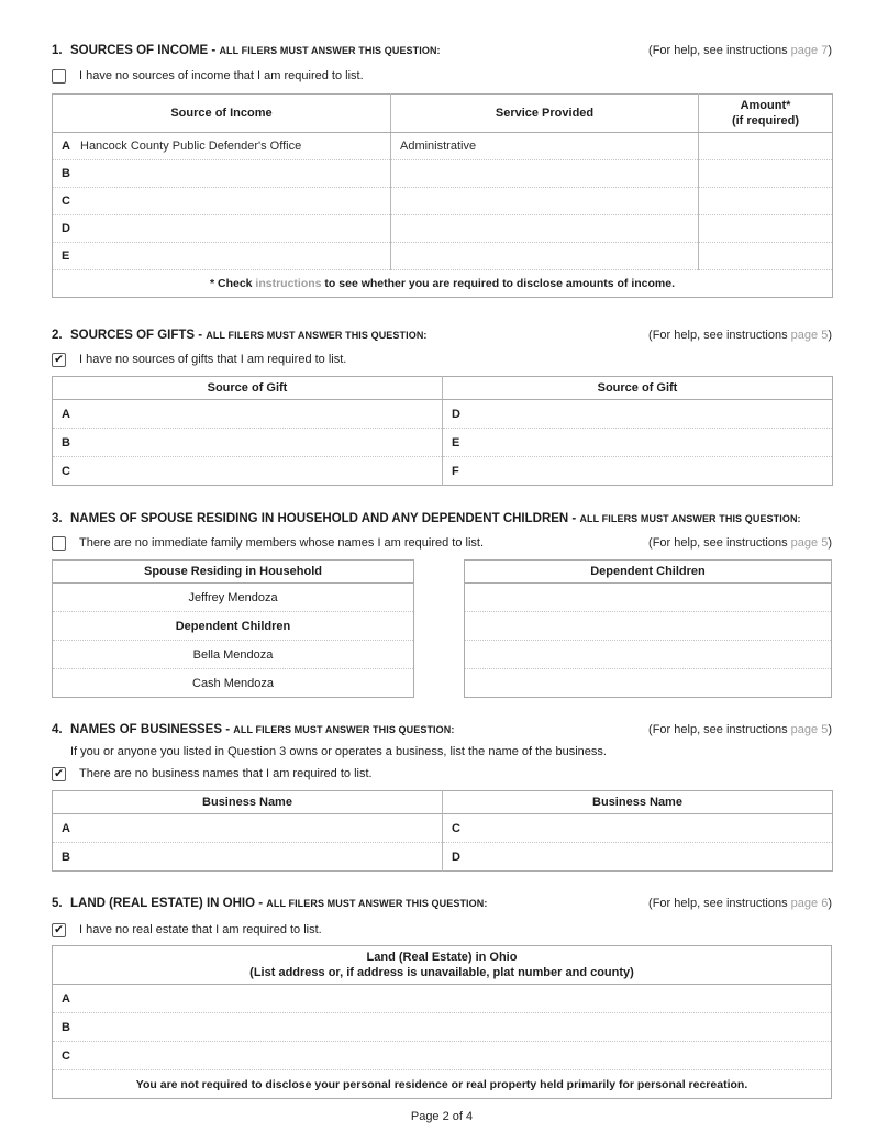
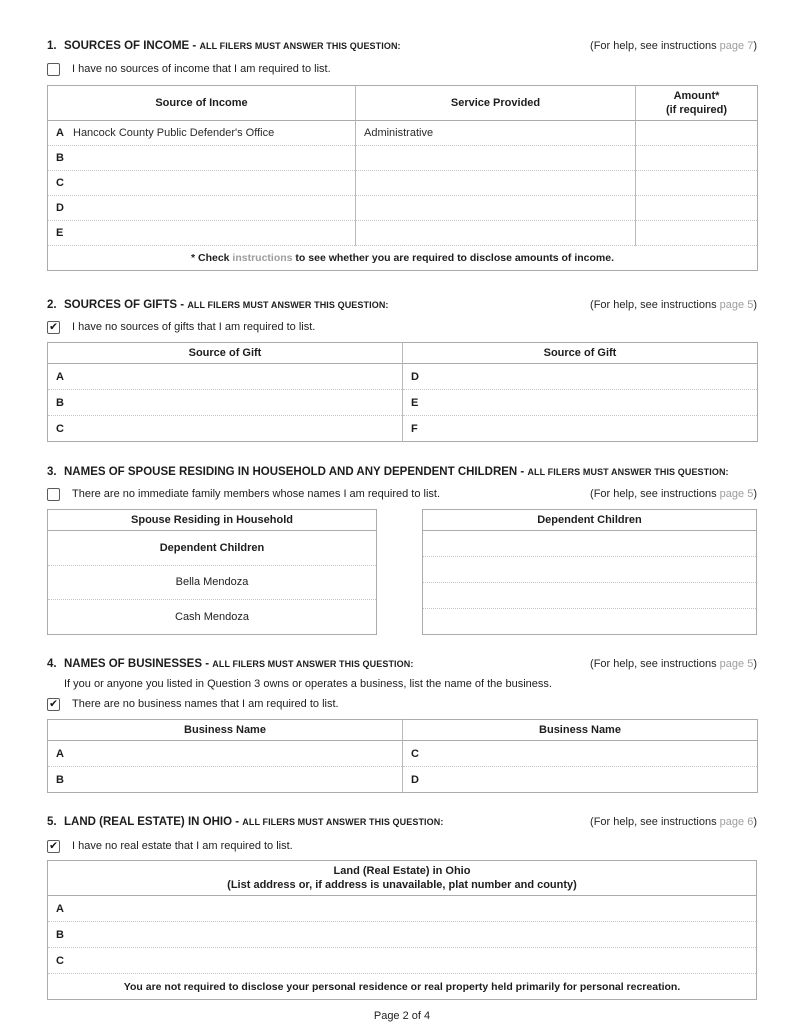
  1. SOURCES OF INCOME - ALL FILERS MUST ANSWER THIS QUESTION:
  (For help, see instructions page 7)
  I have no sources of income that I am required to list.
  Source of Income	Service Provided	Amount* (if required)
  A Hancock County Public Defender's Office	Administrative
  B
  C
  D
  E
  * Check instructions to see whether you are required to disclose amounts of income.
  2. SOURCES OF GIFTS - ALL FILERS MUST ANSWER THIS QUESTION:
  (For help, see instructions page 5)
  I have no sources of gifts that I am required to list.
  Source of Gift	Source of Gift
  A	D
  B	E
  C	F
  3. NAMES OF SPOUSE RESIDING IN HOUSEHOLD AND ANY DEPENDENT CHILDREN - ALL FILERS MUST ANSWER THIS QUESTION:
  There are no immediate family members whose names I am required to list.
  (For help, see instructions page 5)
  Spouse Residing in Household
- Jeffrey Mendoza
  Dependent Children
  Bella Mendoza
  Cash Mendoza
  Dependent Children
  4. NAMES OF BUSINESSES - ALL FILERS MUST ANSWER THIS QUESTION:
  (For help, see instructions page 5)
  If you or anyone you listed in Question 3 owns or operates a business, list the name of the business.
  There are no business names that I am required to list.
  Business Name	Business Name
  A	C
  B	D
  5. LAND (REAL ESTATE) IN OHIO - ALL FILERS MUST ANSWER THIS QUESTION:
  (For help, see instructions page 6)
  I have no real estate that I am required to list.
  Land (Real Estate) in Ohio (List address or, if address is unavailable, plat number and county)
  A
  B
  C
  You are not required to disclose your personal residence or real property held primarily for personal recreation.
  Page 2 of 4
